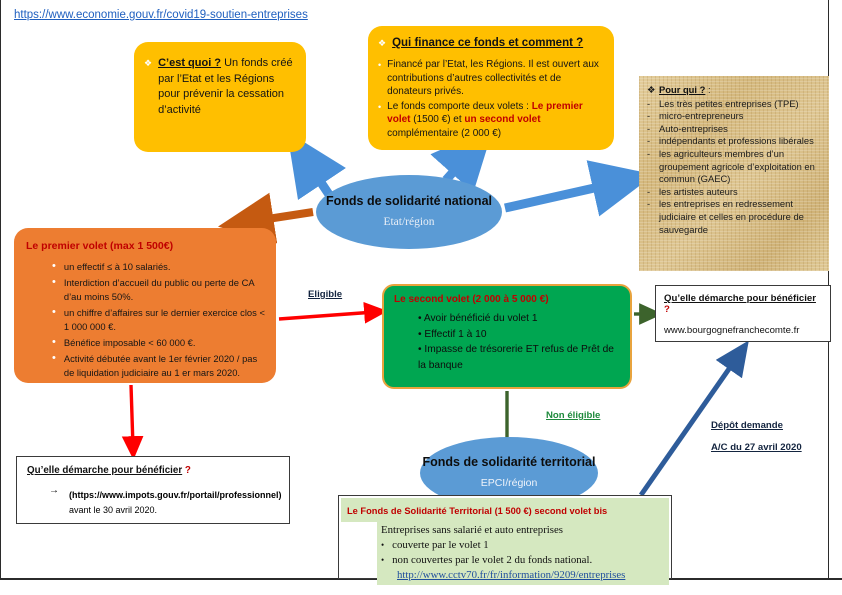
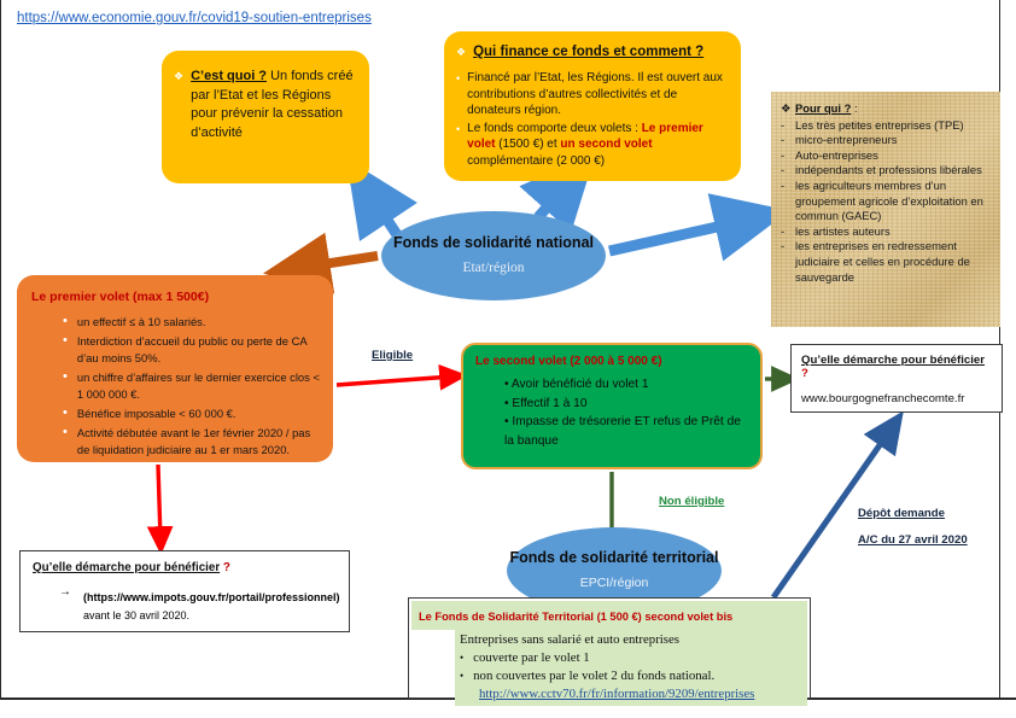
  https://www.economie.gouv.fr/covid19-soutien-entreprises
  ❖
  C’est quoi ? Un fonds créé par l’Etat et les Régions pour prévenir la cessation d’activité
  ❖
  Qui finance ce fonds et comment ?
  •
- Financé par l’Etat, les Régions. Il est ouvert aux contributions d’autres collectivités et de donateurs privés.
+ Financé par l’Etat, les Régions. Il est ouvert aux contributions d’autres collectivités et de donateurs région.
  •
  Le fonds comporte deux volets : Le premier volet (1500 €) et un second volet complémentaire (2 000 €)
  ❖
  Pour qui ? :
  -
  Les très petites entreprises (TPE)
  -
  micro-entrepreneurs
  -
  Auto-entreprises
  -
  indépendants et professions libérales
  -
  les agriculteurs membres d’un groupement agricole d’exploitation en commun (GAEC)
  -
  les artistes auteurs
  -
  les entreprises en redressement judiciaire et celles en procédure de sauvegarde
  Fonds de solidarité national Etat/région
  Le premier volet (max 1 500€)
  •
  un effectif ≤ à 10 salariés.
  •
  Interdiction d’accueil du public ou perte de CA d’au moins 50%.
  •
  un chiffre d’affaires sur le dernier exercice clos < 1 000 000 €.
  •
  Bénéfice imposable < 60 000 €.
  •
  Activité débutée avant le 1er février 2020 / pas de liquidation judiciaire au 1 er mars 2020.
  Le second volet (2 000 à 5 000 €)
  • Avoir bénéficié du volet 1
  • Effectif 1 à 10
  • Impasse de trésorerie ET refus de Prêt de la banque
  Qu’elle démarche pour bénéficier ?
  www.bourgognefranchecomte.fr
  Qu’elle démarche pour bénéficier ?
  →
  (https://www.impots.gouv.fr/portail/professionnel)
  avant le 30 avril 2020.
  Fonds de solidarité territorial EPCI/région
  Le Fonds de Solidarité Territorial (1 500 €) second volet bis
  Entreprises sans salarié et auto entreprises
  •
  couverte par le volet 1
  •
  non couvertes par le volet 2 du fonds national.
  http://www.cctv70.fr/fr/information/9209/entreprises
  Eligible
  Non éligible
  Dépôt demande
  A/C du 27 avril 2020
